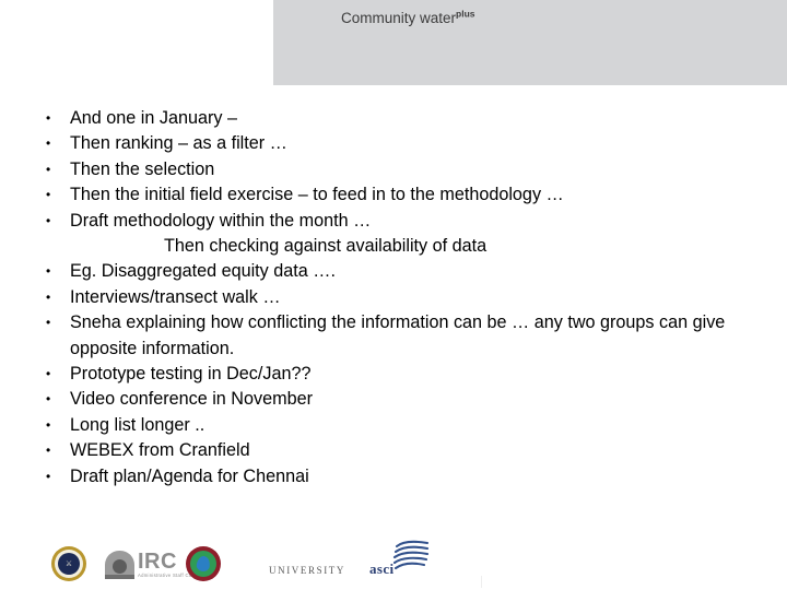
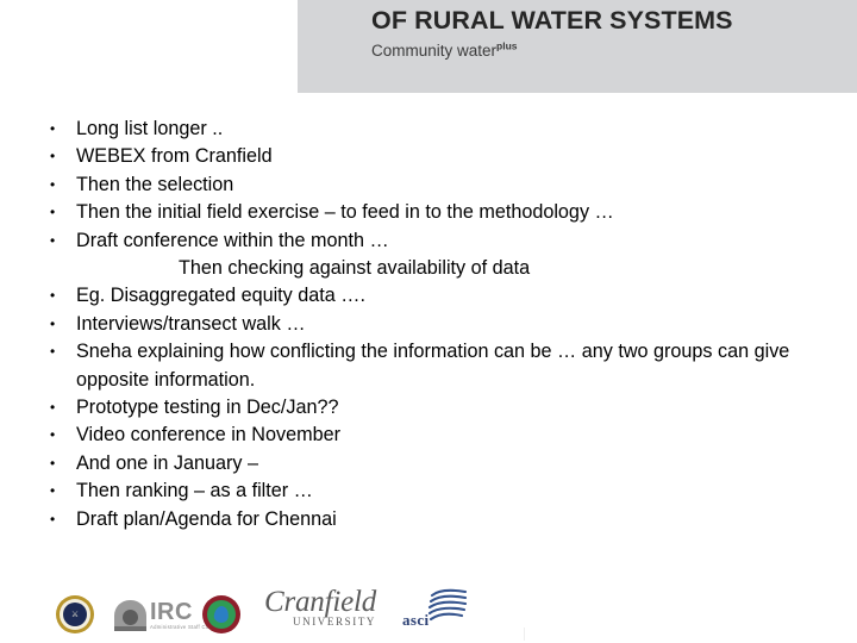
+ OF RURAL WATER SYSTEMS
  Community waterplus
  •
- And one in January –
+ Long list longer ..
  •
- Then ranking – as a filter …
+ WEBEX from Cranfield
  •
  Then the selection
  •
  Then the initial field exercise – to feed in to the methodology …
  •
- Draft methodology within the month …
+ Draft conference within the month …
  Then checking against availability of data
  •
  Eg. Disaggregated equity data ….
  •
  Interviews/transect walk …
  •
  Sneha explaining how conflicting the information can be … any two groups can give opposite information.
  •
  Prototype testing in Dec/Jan??
  •
  Video conference in November
  •
- Long list longer ..
+ And one in January –
  •
- WEBEX from Cranfield
+ Then ranking – as a filter …
  •
  Draft plan/Agenda for Chennai
  IRC
+ Cranfield
  UNIVERSITY
  asci
